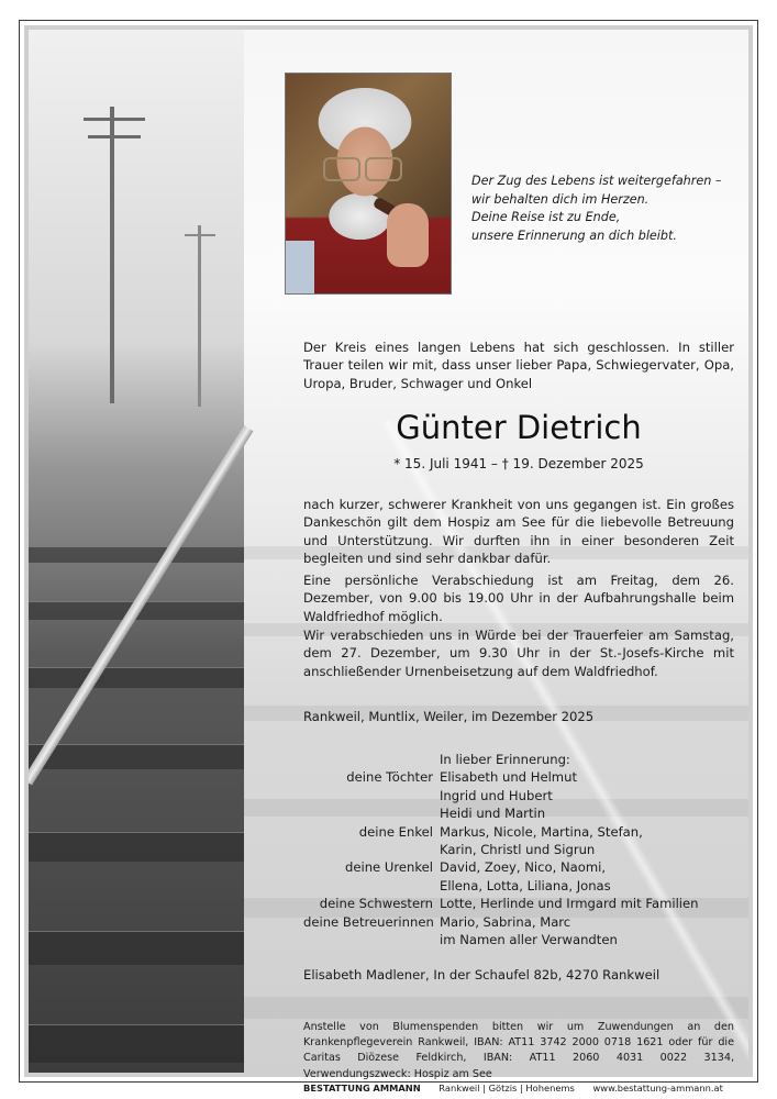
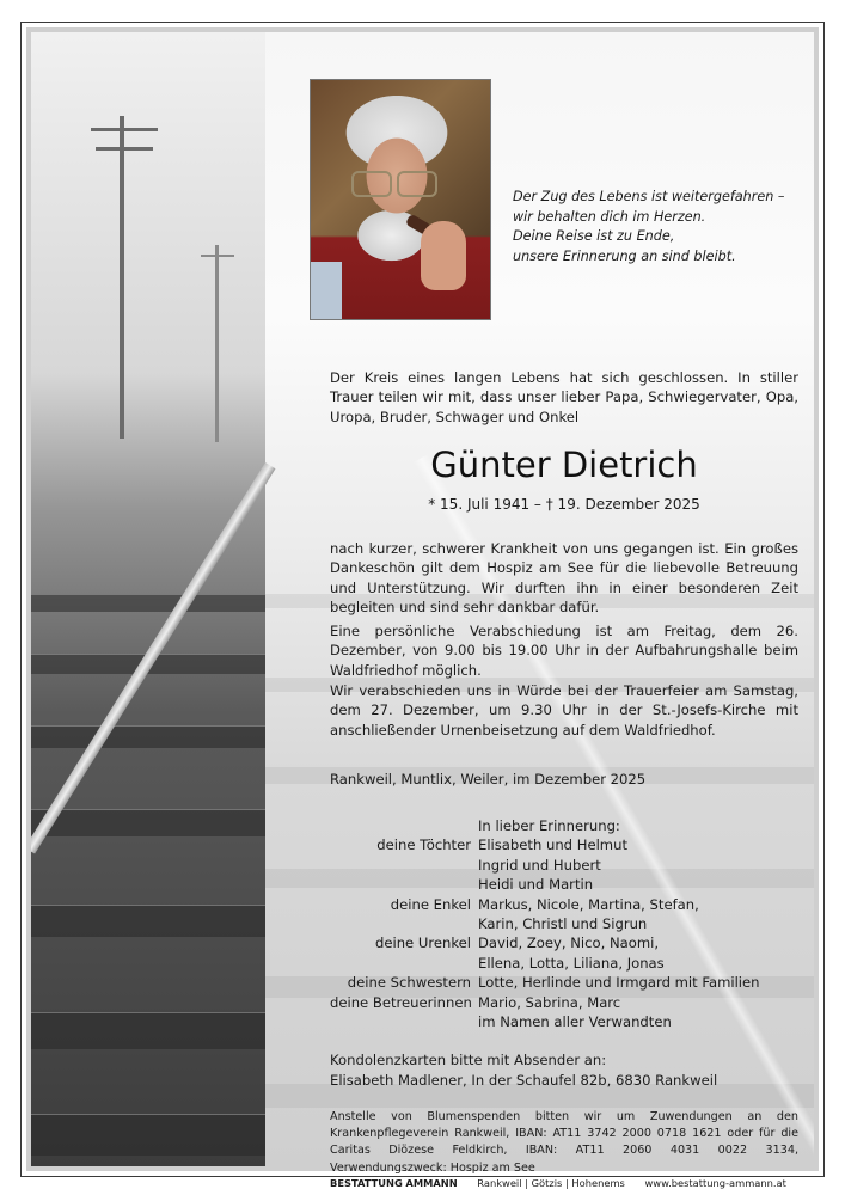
  Der Zug des Lebens ist weitergefahren –
  wir behalten dich im Herzen.
  Deine Reise ist zu Ende,
- unsere Erinnerung an dich bleibt.
+ unsere Erinnerung an sind bleibt.
  Der Kreis eines langen Lebens hat sich geschlossen. In stiller Trauer teilen wir mit, dass unser lieber Papa, Schwiegervater, Opa, Uropa, Bruder, Schwager und Onkel
  Günter Dietrich
  * 15. Juli 1941 – † 19. Dezember 2025
  nach kurzer, schwerer Krankheit von uns gegangen ist. Ein großes Dankeschön gilt dem Hospiz am See für die liebevolle Betreuung und Unterstützung. Wir durften ihn in einer besonderen Zeit begleiten und sind sehr dankbar dafür.
  Eine persönliche Verabschiedung ist am Freitag, dem 26. Dezember, von 9.00 bis 19.00 Uhr in der Aufbahrungshalle beim Waldfriedhof möglich.
  Wir verabschieden uns in Würde bei der Trauerfeier am Samstag, dem 27. Dezember, um 9.30 Uhr in der St.-Josefs-Kirche mit anschließender Urnenbeisetzung auf dem Waldfriedhof.
  Rankweil, Muntlix, Weiler, im Dezember 2025
  In lieber Erinnerung:
  deine Töchter
  Elisabeth und Helmut
  Ingrid und Hubert
  Heidi und Martin
  deine Enkel
  Markus, Nicole, Martina, Stefan,
  Karin, Christl und Sigrun
  deine Urenkel
  David, Zoey, Nico, Naomi,
  Ellena, Lotta, Liliana, Jonas
  deine Schwestern
  Lotte, Herlinde und Irmgard mit Familien
  deine Betreuerinnen
  Mario, Sabrina, Marc
  im Namen aller Verwandten
+ Kondolenzkarten bitte mit Absender an:
- Elisabeth Madlener, In der Schaufel 82b, 4270 Rankweil
+ Elisabeth Madlener, In der Schaufel 82b, 6830 Rankweil
  Anstelle von Blumenspenden bitten wir um Zuwendungen an den Krankenpflegeverein Rankweil, IBAN: AT11 3742 2000 0718 1621 oder für die Caritas Diözese Feldkirch, IBAN: AT11 2060 4031 0022 3134, Verwendungszweck: Hospiz am See
  BESTATTUNG AMMANN Rankweil | Götzis | Hohenems www.bestattung-ammann.at
